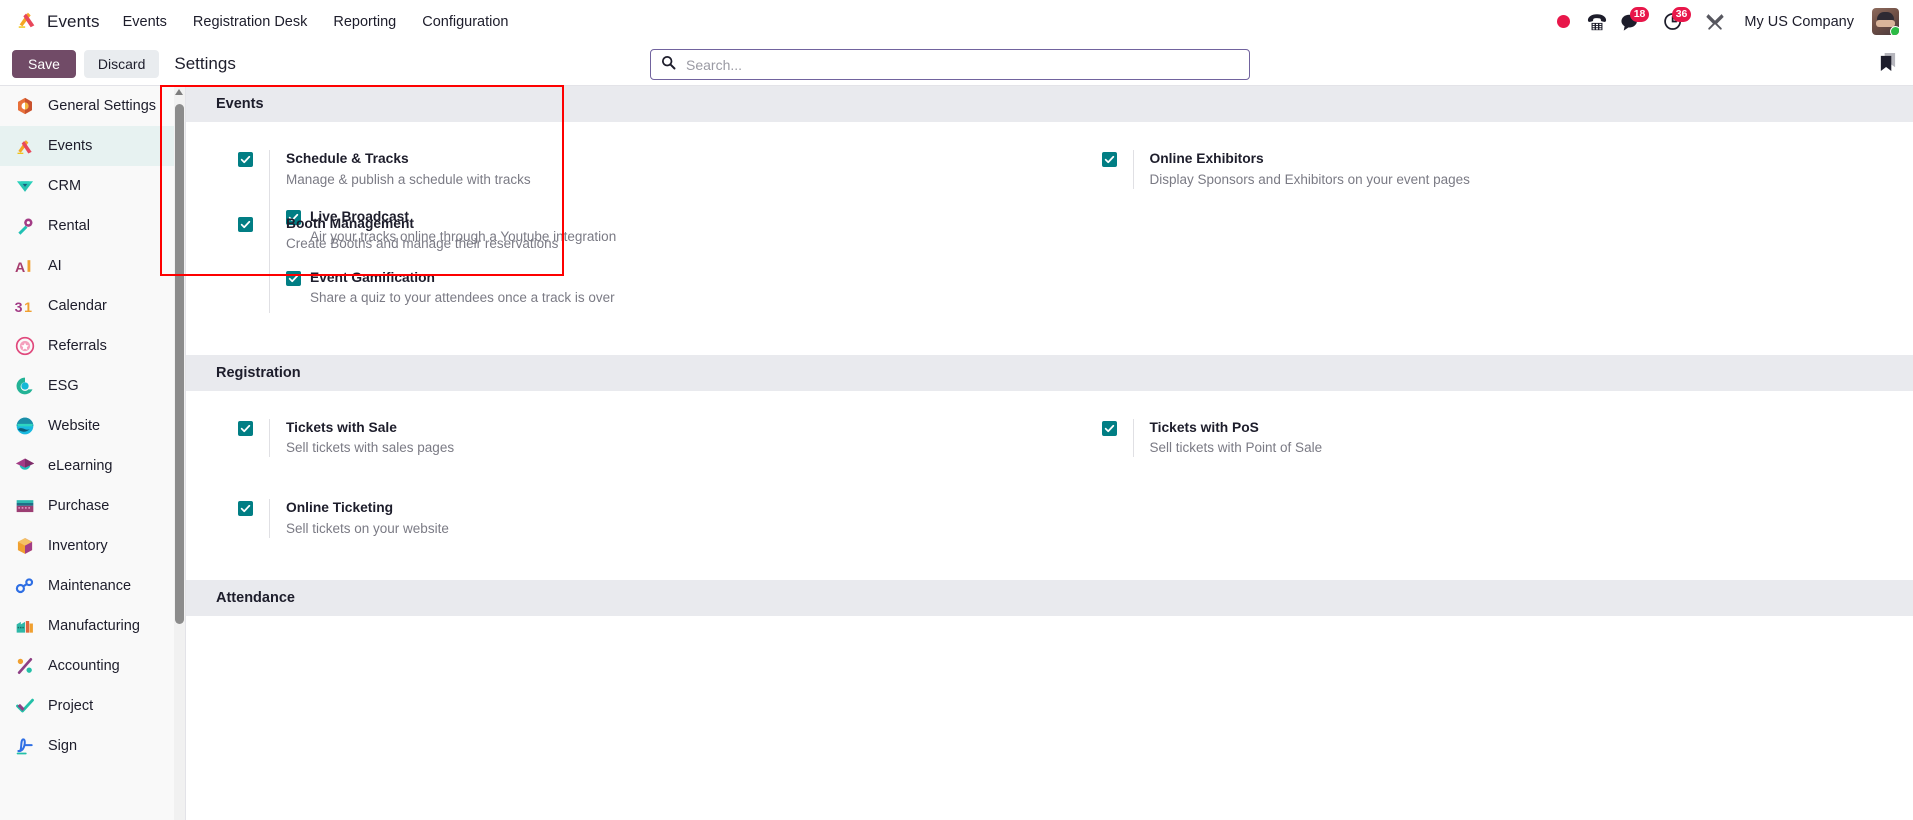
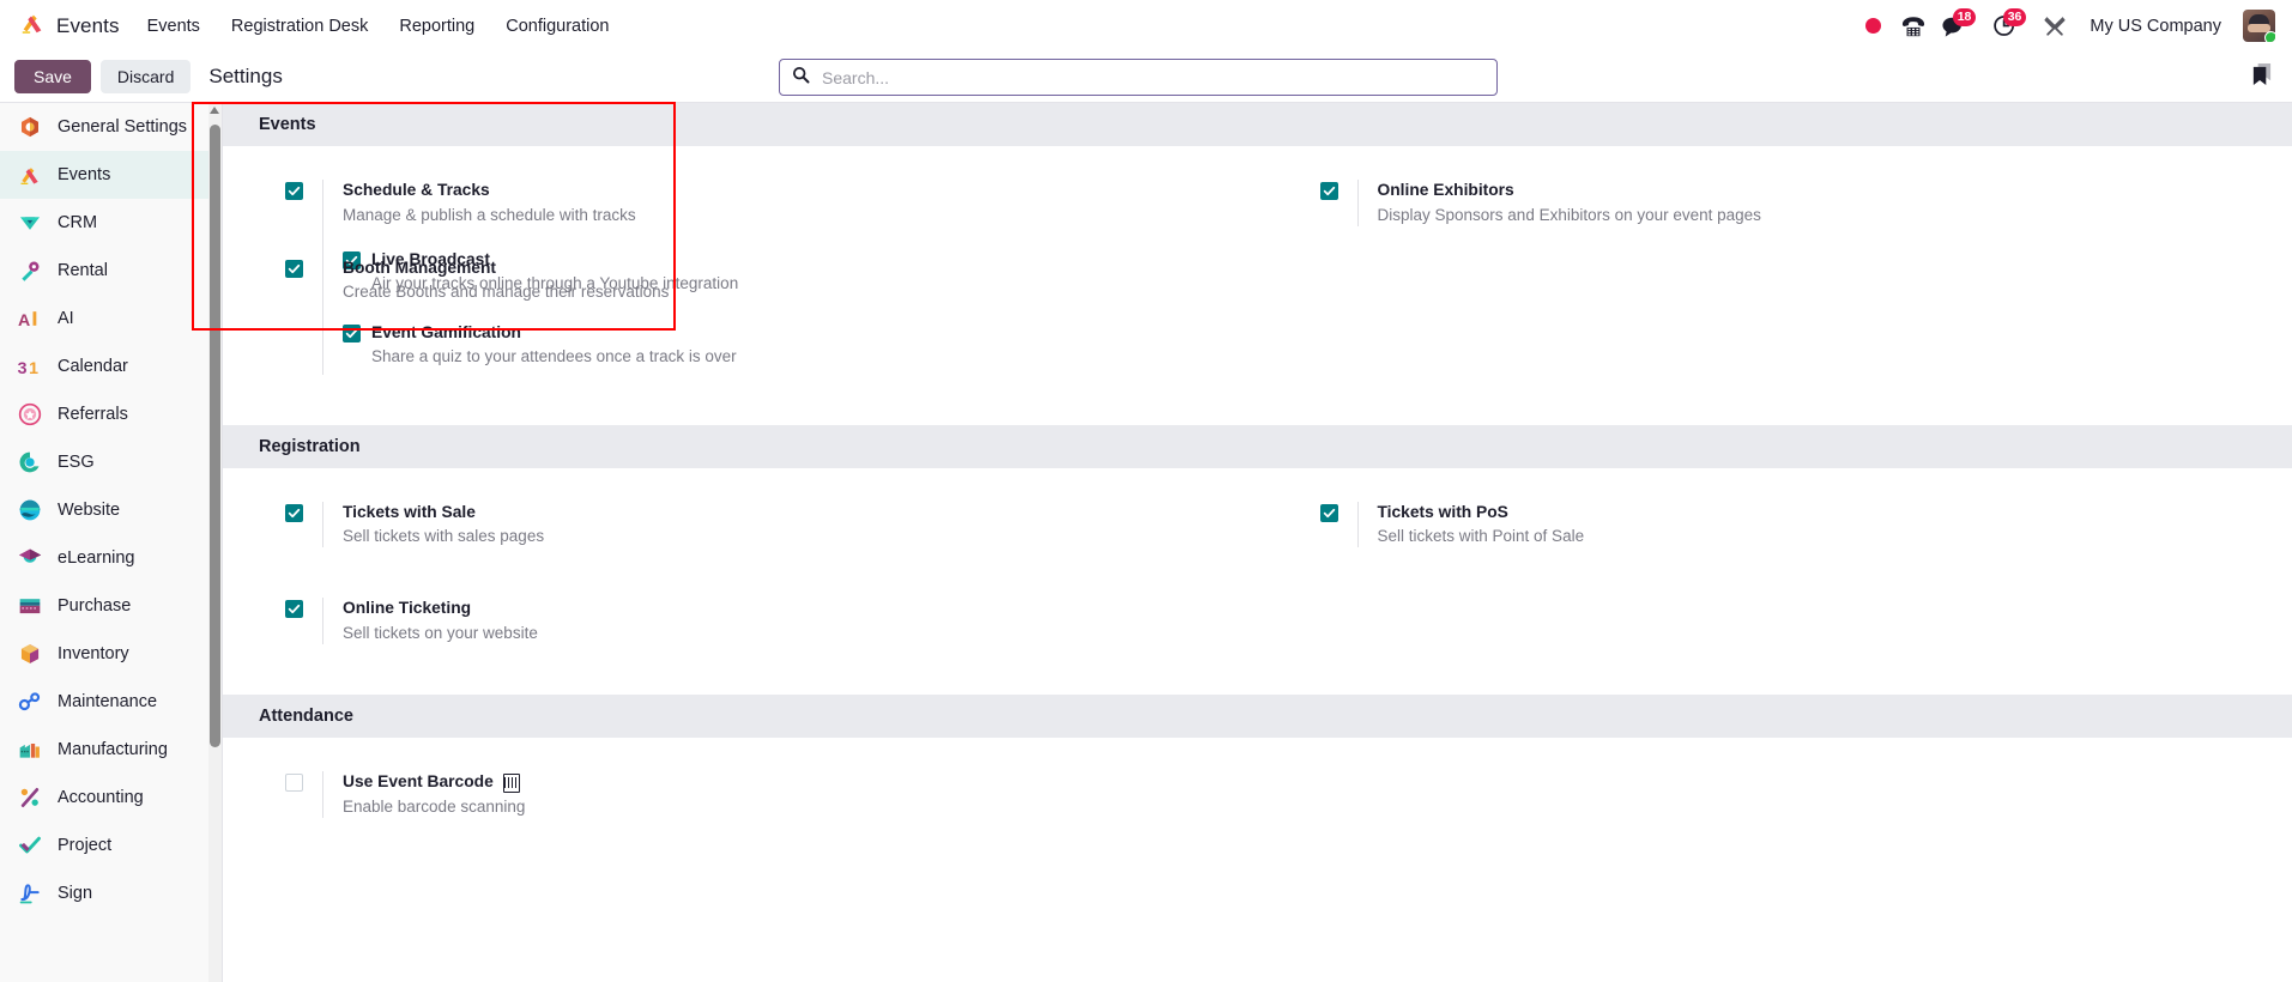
  Events
  Events
  Registration Desk
  Reporting
  Configuration
  18
  36
  My US Company
  Save
  Discard
  Settings
  Search...
  General Settings
  Events
  CRM
  Rental
  A
  AI
  3
  1
  Calendar
  Referrals
  ESG
  Website
  eLearning
  Purchase
  Inventory
  Maintenance
  Manufacturing
  Accounting
  Project
  Sign
  Events
  Schedule & Tracks
  Manage & publish a schedule with tracks
  Live Broadcast
  Air your tracks online through a Youtube integration
  Event Gamification
  Share a quiz to your attendees once a track is over
  Online Exhibitors
  Display Sponsors and Exhibitors on your event pages
  Booth Management
  Create Booths and manage their reservations
  Registration
  Tickets with Sale
  Sell tickets with sales pages
  Tickets with PoS
  Sell tickets with Point of Sale
  Online Ticketing
  Sell tickets on your website
  Attendance
+ Use Event Barcode
+ Enable barcode scanning
